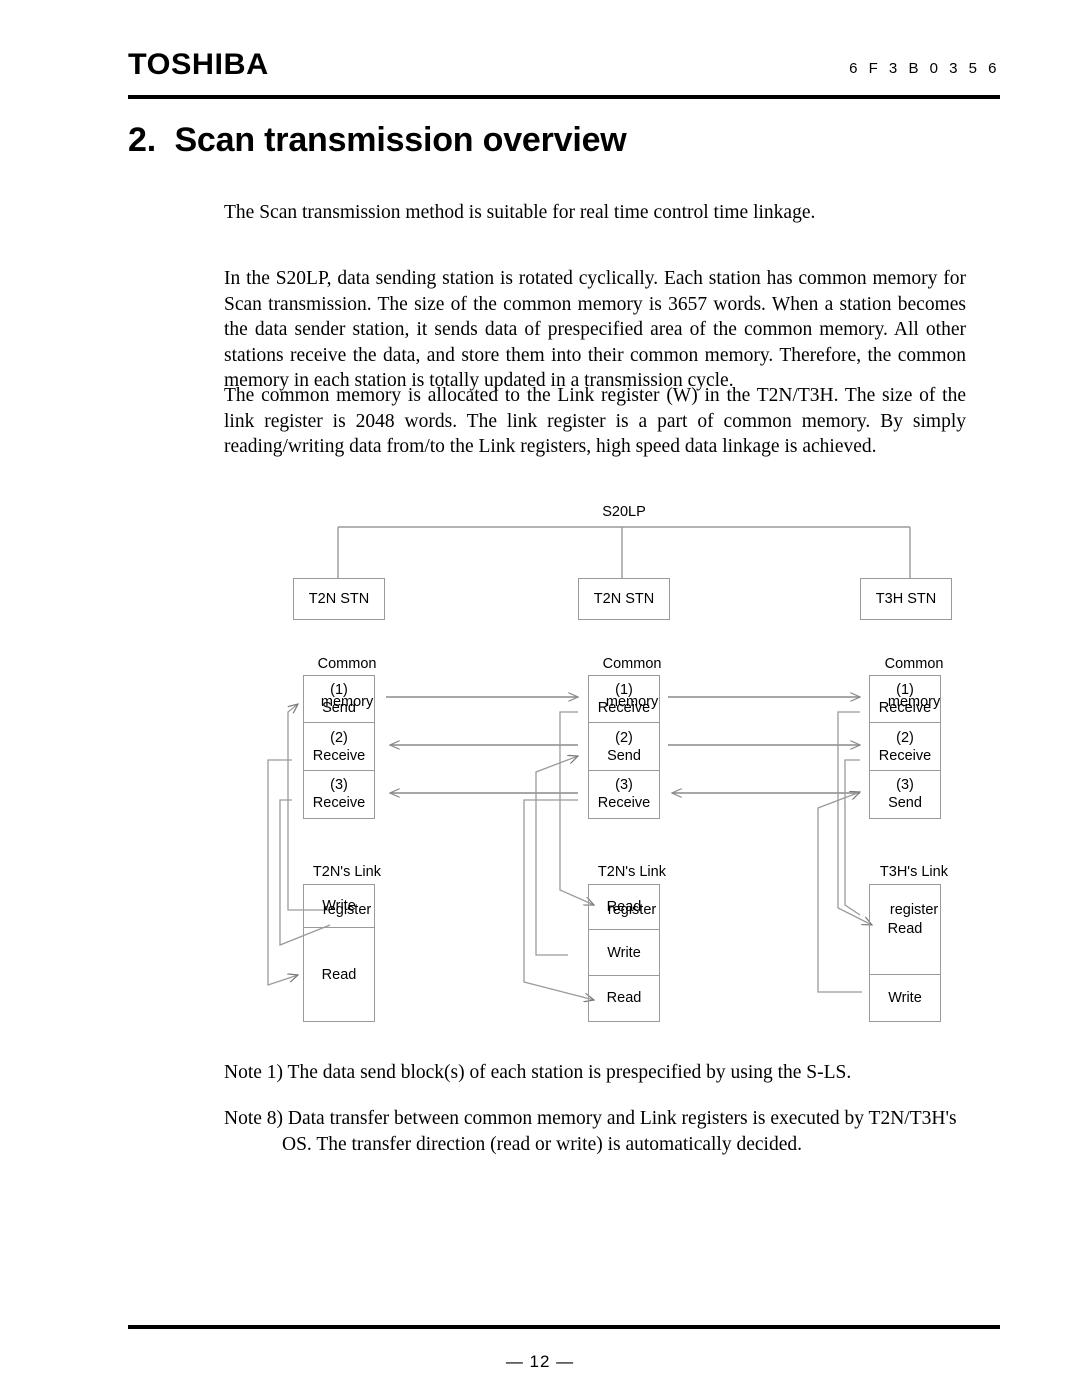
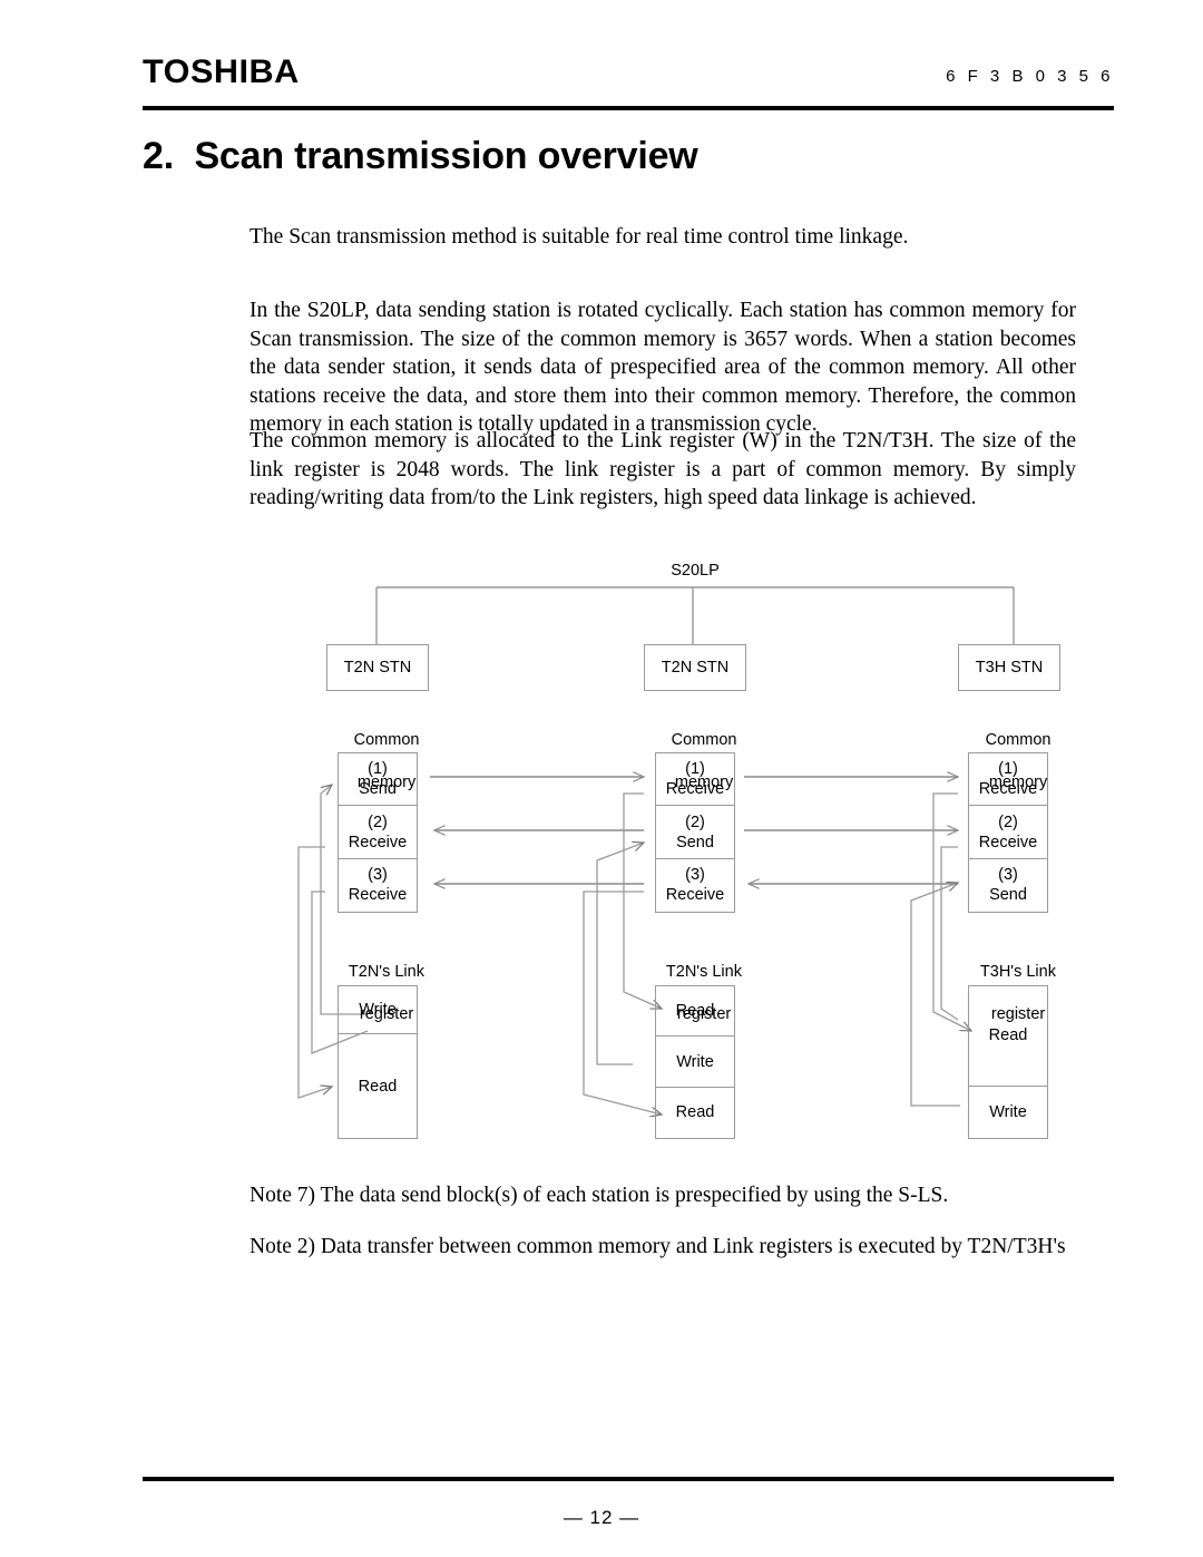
  TOSHIBA
  6 F 3 B 0 3 5 6
  2. Scan transmission overview
  The Scan transmission method is suitable for real time control time linkage.
  In the S20LP, data sending station is rotated cyclically. Each station has common memory for Scan transmission. The size of the common memory is 3657 words. When a station becomes the data sender station, it sends data of prespecified area of the common memory. All other stations receive the data, and store them into their common memory. Therefore, the common memory in each station is totally updated in a transmission cycle.
  The common memory is allocated to the Link register (W) in the T2N/T3H. The size of the link register is 2048 words. The link register is a part of common memory. By simply reading/writing data from/to the Link registers, high speed data linkage is achieved.
  S20LP
  T2N STN
  Common
  memory
  (1)
  Send
  (2)
  Receive
  (3)
  Receive
  T2N's Link
  register
  Write
  Read
  T2N STN
  Common
  memory
  (1)
  Receive
  (2)
  Send
  (3)
  Receive
  T2N's Link
  register
  Read
  Write
  Read
  T3H STN
  Common
  memory
  (1)
  Receive
  (2)
  Receive
  (3)
  Send
  T3H's Link
  register
  Read
  Write
- Note 1) The data send block(s) of each station is prespecified by using the S-LS.
+ Note 7) The data send block(s) of each station is prespecified by using the S-LS.
- Note 8) Data transfer between common memory and Link registers is executed by T2N/T3H's
+ Note 2) Data transfer between common memory and Link registers is executed by T2N/T3H's
- OS. The transfer direction (read or write) is automatically decided.
  — 12 —
